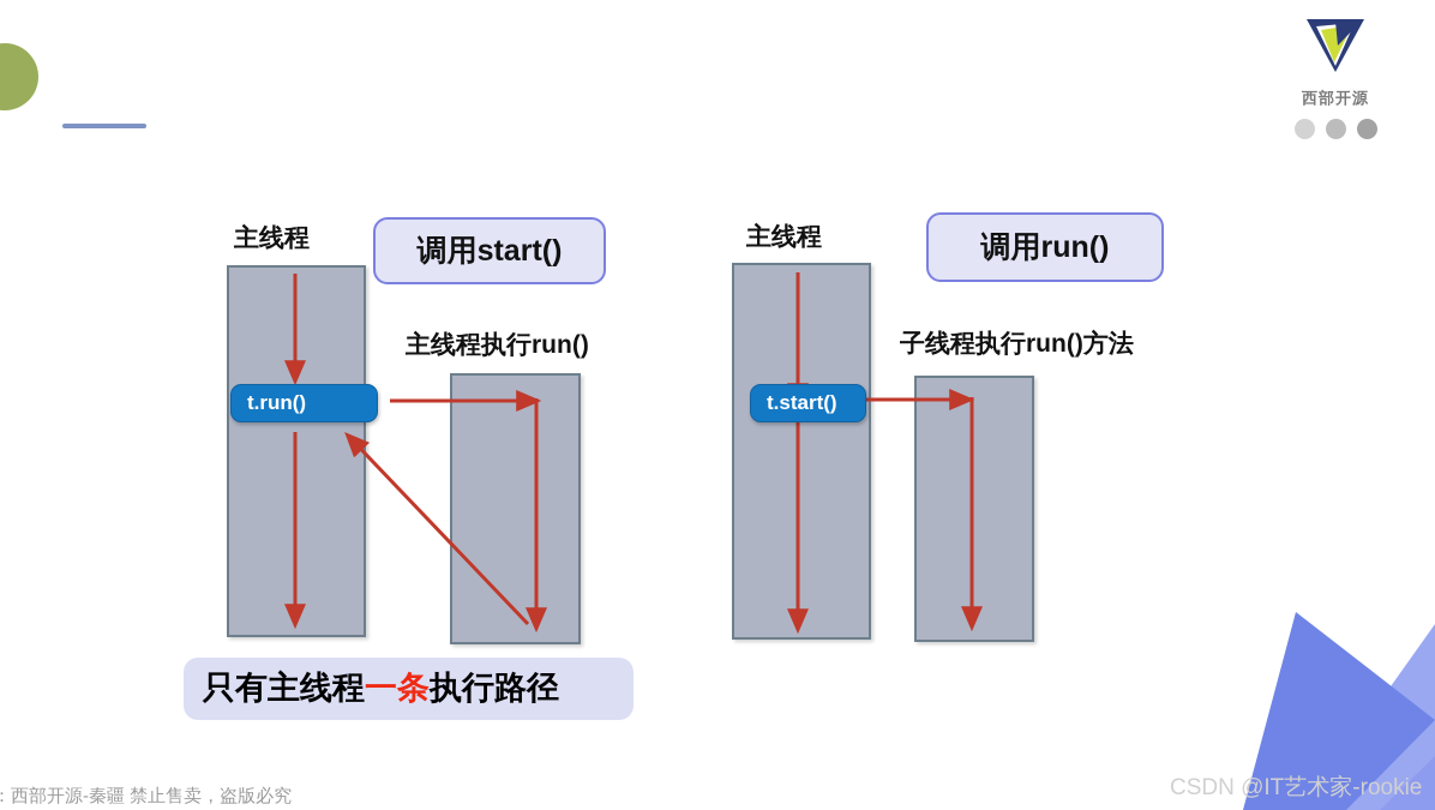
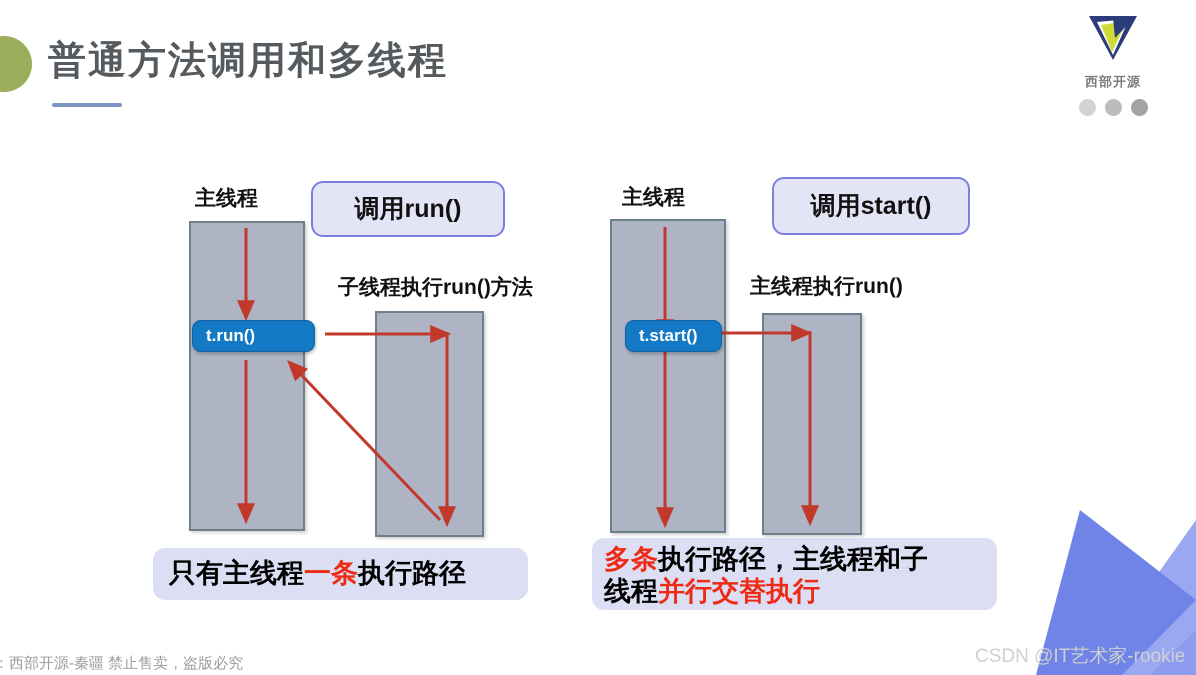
+ 普通方法调用和多线程
  西部开源
  主线程
- 调用start()
+ 调用run()
- 主线程执行run()
+ 子线程执行run()方法
  t.run()
  主线程
- 调用run()
+ 调用start()
- 子线程执行run()方法
+ 主线程执行run()
  t.start()
  只有主线程
  一条
  执行路径
+ 多条执行路径，主线程和子
+ 线程并行交替执行
  ：西部开源-秦疆 禁止售卖，盗版必究
  CSDN @IT艺术家-rookie
